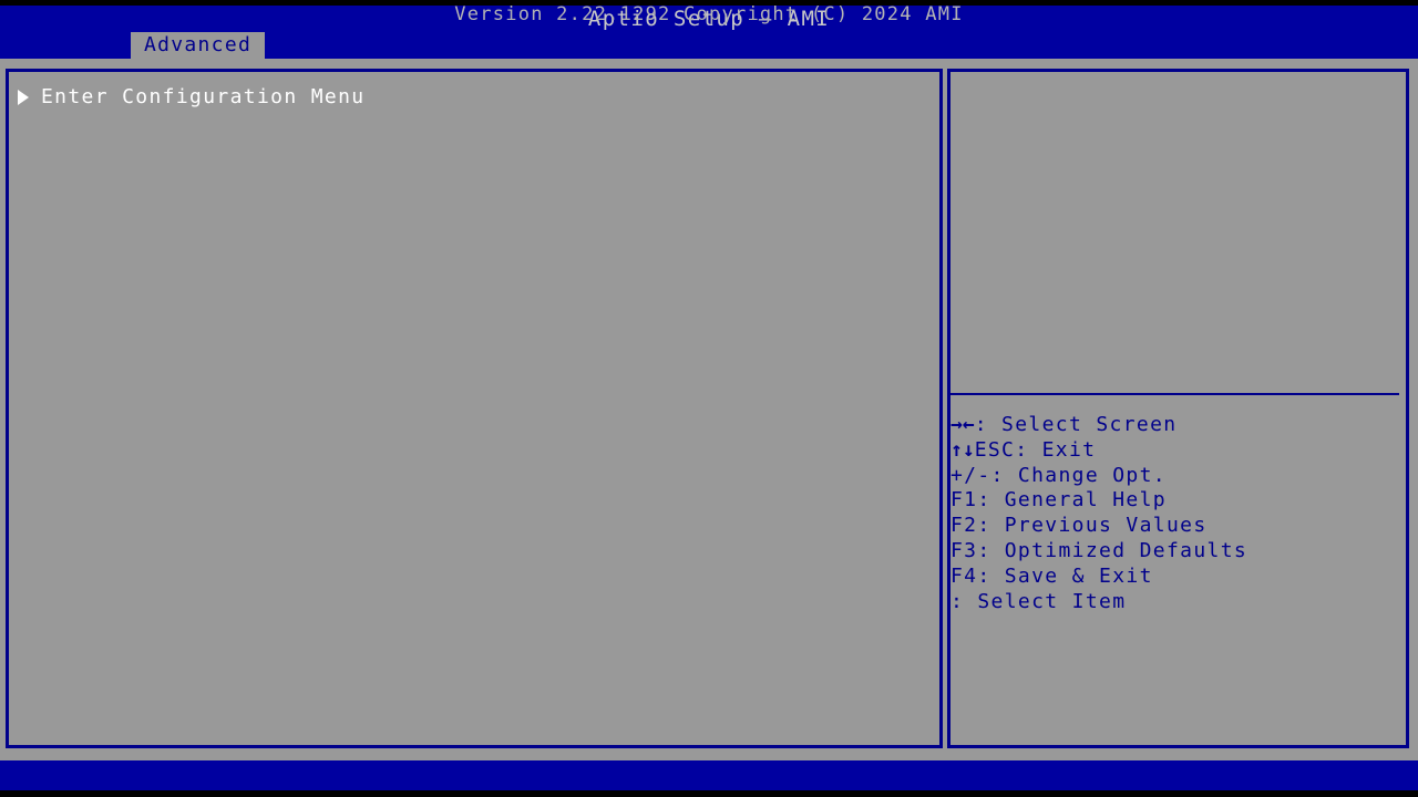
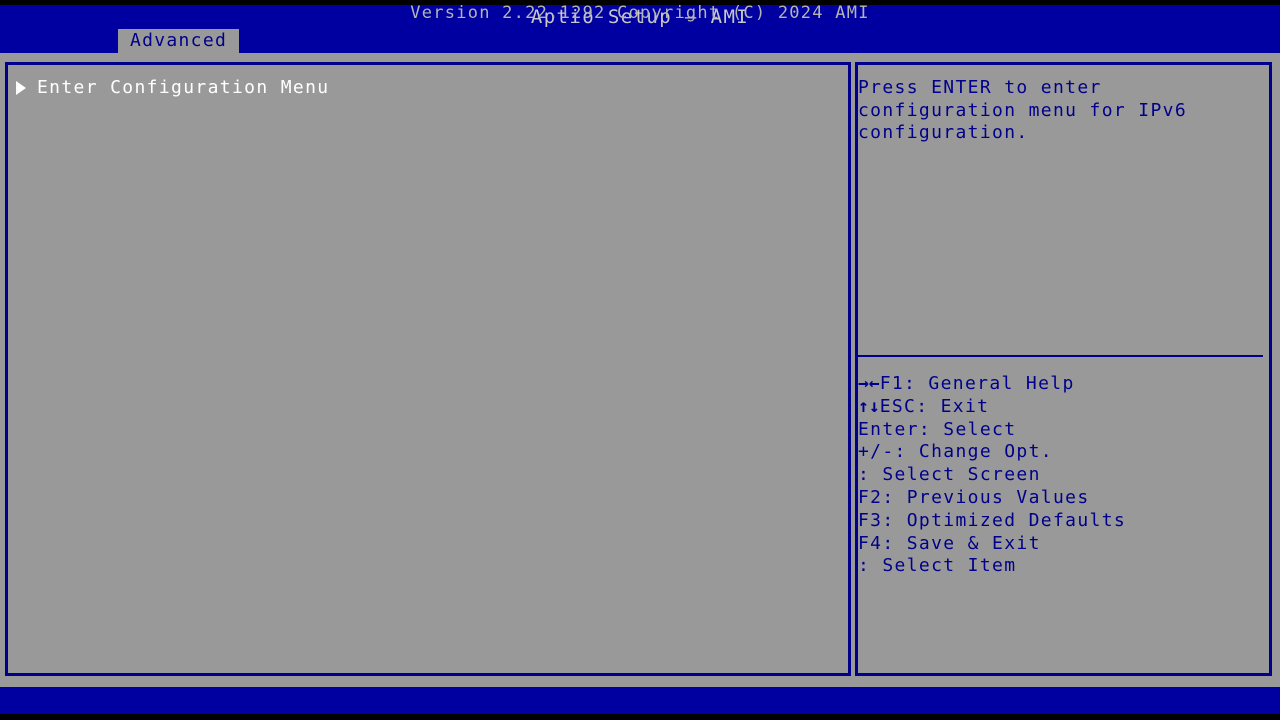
  Aptio Setup – AMI
  Advanced
  Enter Configuration Menu
+ Press ENTER to enter configuration menu for IPv6 configuration.
- →←: Select Screen
+ →←F1: General Help
  ↑↓ESC: Exit
+ Enter: Select
  +/-: Change Opt.
- F1: General Help
+ : Select Screen
  F2: Previous Values
  F3: Optimized Defaults
  F4: Save & Exit
  : Select Item
  Version 2.22.1292 Copyright (C) 2024 AMI
